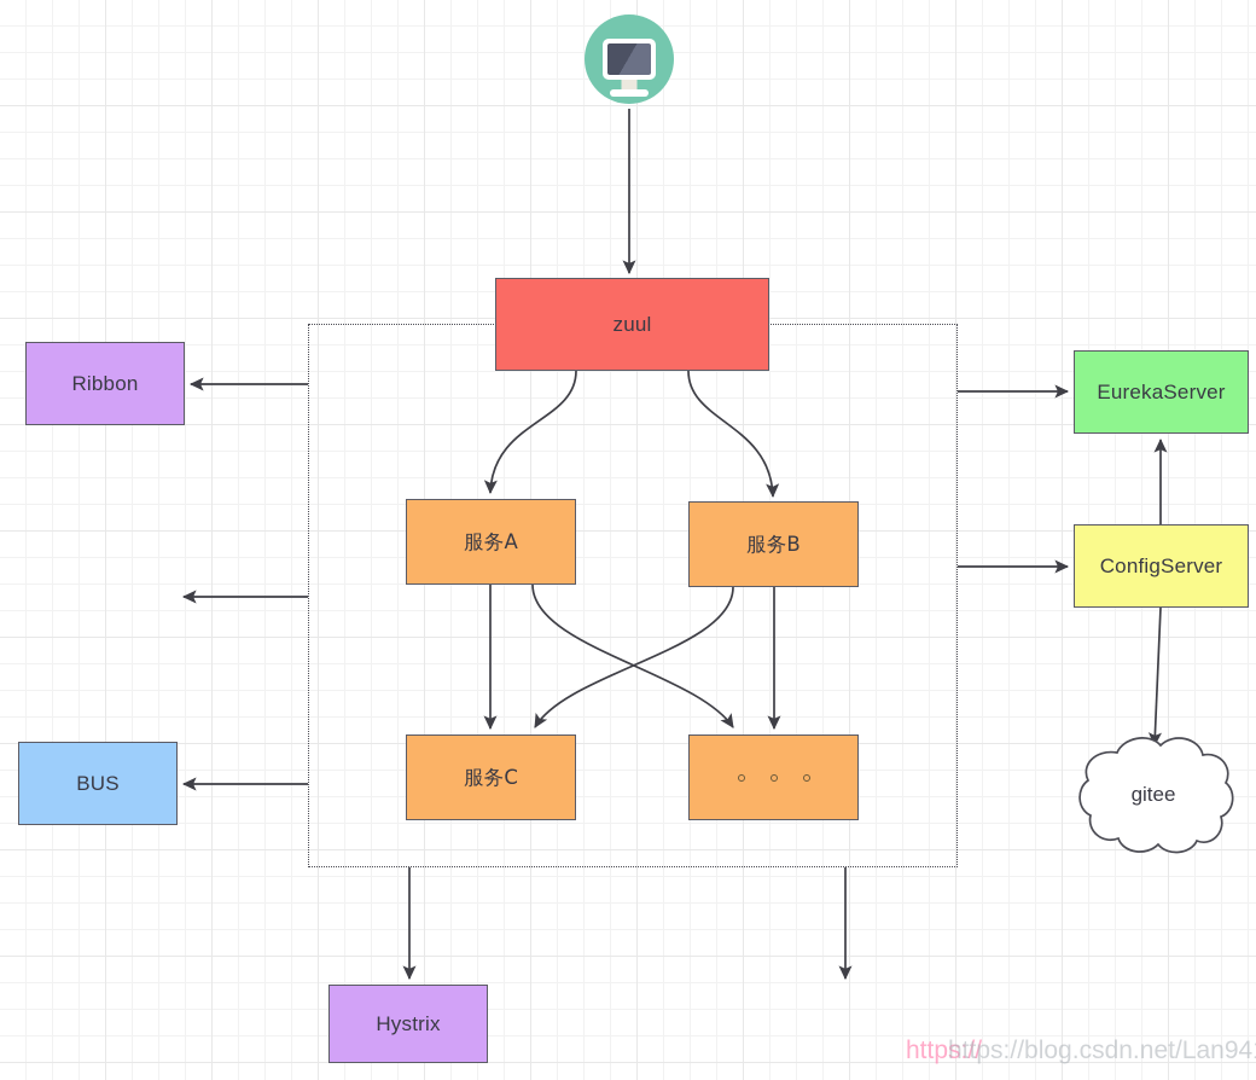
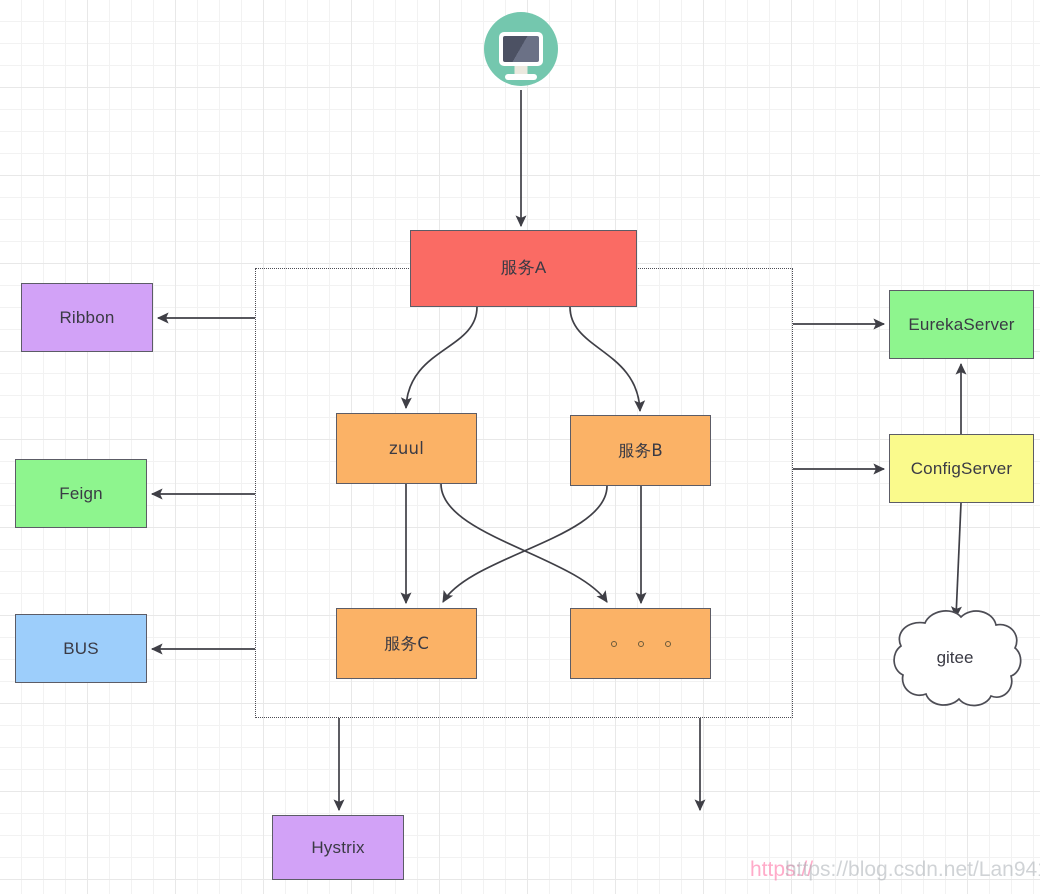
- zuul
+ 服务A
  Ribbon
+ Feign
  BUS
  EurekaServer
  ConfigServer
- 服务A
+ zuul
  服务B
  服务C
  Hystrix
  gitee
  https://
  https://blog.csdn.net/Lan94
